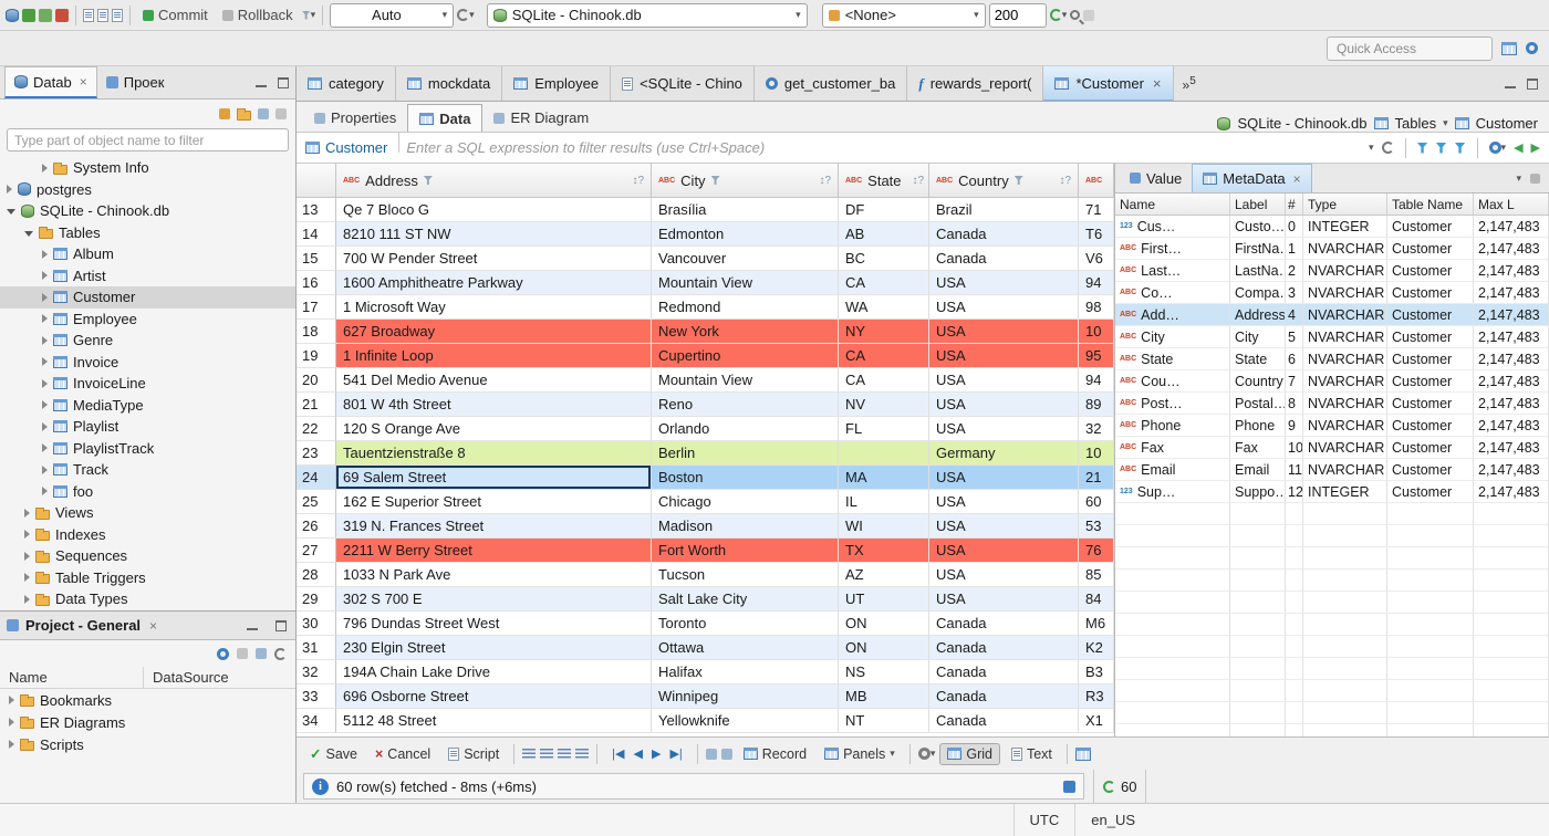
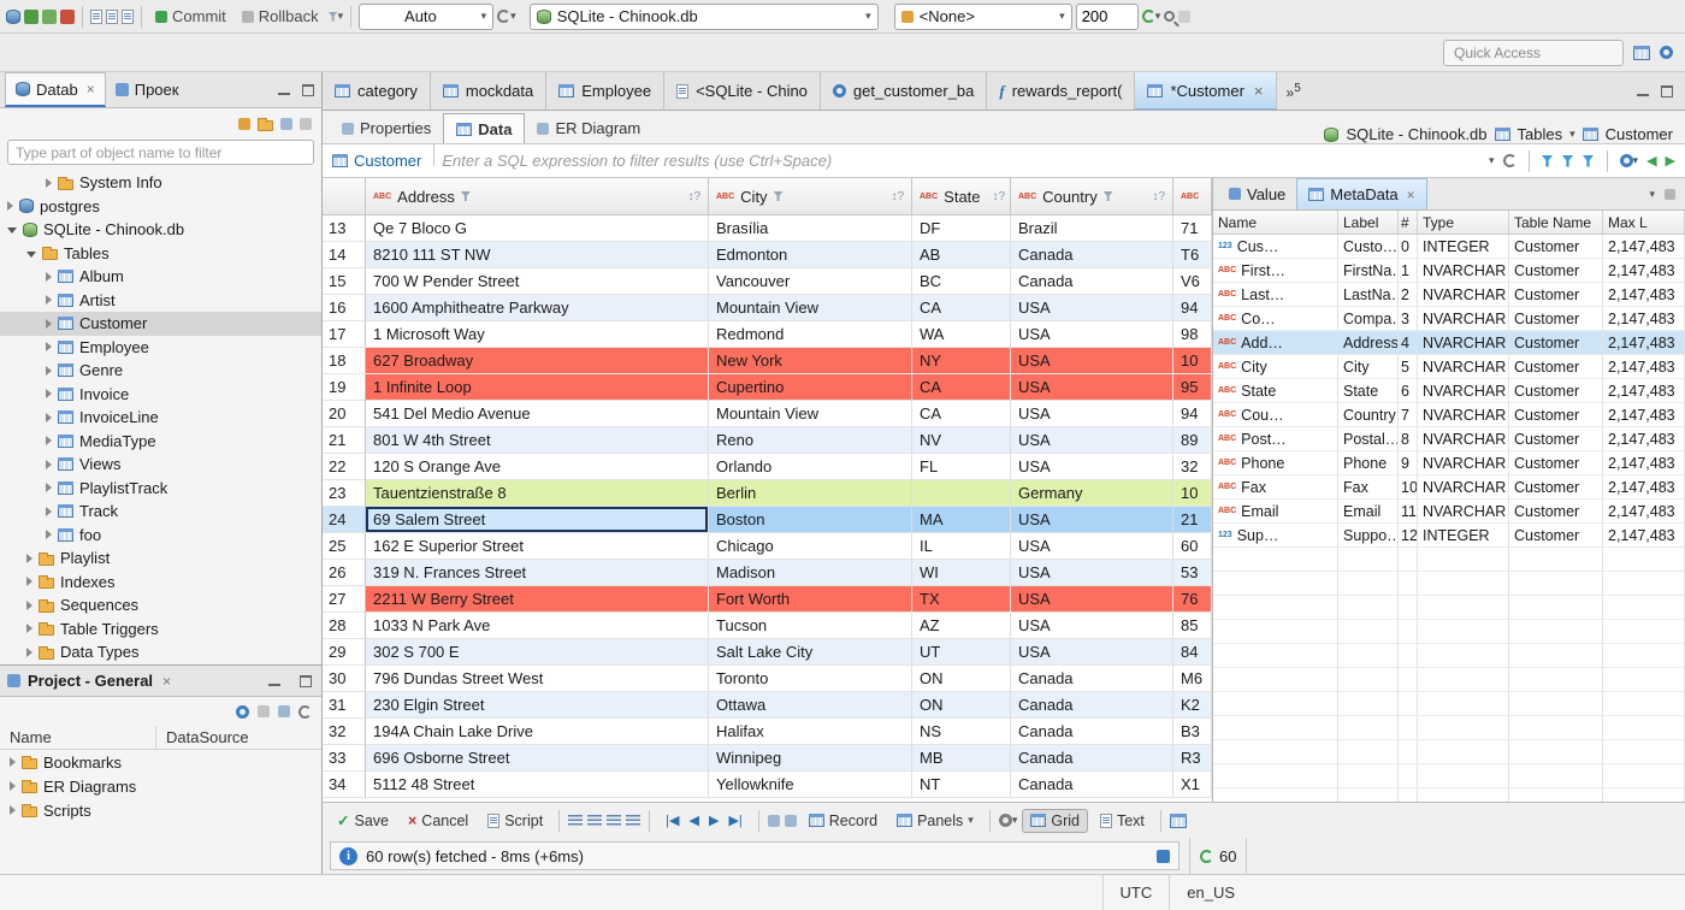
  Commit
  Rollback
  ▾
  Auto
  ▾
  ▾
  SQLite - Chinook.db
  ▾
  <None>
  ▾
  200
  ▾
  Quick Access
  Datab
  ×
  Проек
  Type part of object name to filter
  System Info
  postgres
  SQLite - Chinook.db
  Tables
  Album
  Artist
  Customer
  Employee
  Genre
  Invoice
  InvoiceLine
  MediaType
- Playlist
+ Views
  PlaylistTrack
  Track
  foo
- Views
+ Playlist
  Indexes
  Sequences
  Table Triggers
  Data Types
  Project - General
  ×
  Name
  DataSource
  Bookmarks
  ER Diagrams
  Scripts
  category
  mockdata
  Employee
  <SQLite - Chino
  get_customer_ba
  f
  rewards_report(
  *Customer
  ×
  »5
  Properties
  Data
  ER Diagram
  SQLite - Chinook.db
  Tables
  ▾
  Customer
  Customer
  Enter a SQL expression to filter results (use Ctrl+Space)
  ▾
  ▾
  ◀
  ▶
  Address
  ↕?
  City
  ↕?
  State
  ↕?
  Country
  ↕?
  13
  Qe 7 Bloco G
  Brasília
  DF
  Brazil
  71
  14
  8210 111 ST NW
  Edmonton
  AB
  Canada
  T6
  15
  700 W Pender Street
  Vancouver
  BC
  Canada
  V6
  16
  1600 Amphitheatre Parkway
  Mountain View
  CA
  USA
  94
  17
  1 Microsoft Way
  Redmond
  WA
  USA
  98
  18
  627 Broadway
  New York
  NY
  USA
  10
  19
  1 Infinite Loop
  Cupertino
  CA
  USA
  95
  20
  541 Del Medio Avenue
  Mountain View
  CA
  USA
  94
  21
  801 W 4th Street
  Reno
  NV
  USA
  89
  22
  120 S Orange Ave
  Orlando
  FL
  USA
  32
  23
  Tauentzienstraße 8
  Berlin
  Germany
  10
  24
  69 Salem Street
  Boston
  MA
  USA
  21
  25
  162 E Superior Street
  Chicago
  IL
  USA
  60
  26
  319 N. Frances Street
  Madison
  WI
  USA
  53
  27
  2211 W Berry Street
  Fort Worth
  TX
  USA
  76
  28
  1033 N Park Ave
  Tucson
  AZ
  USA
  85
  29
  302 S 700 E
  Salt Lake City
  UT
  USA
  84
  30
  796 Dundas Street West
  Toronto
  ON
  Canada
  M6
  31
  230 Elgin Street
  Ottawa
  ON
  Canada
  K2
  32
  194A Chain Lake Drive
  Halifax
  NS
  Canada
  B3
  33
  696 Osborne Street
  Winnipeg
  MB
  Canada
  R3
  34
  5112 48 Street
  Yellowknife
  NT
  Canada
  X1
  Value
  MetaData
  ×
  ▾
  Name
  Label
  #
  Type
  Table Name
  Max L
  Cus…
  Custo…
  0
  INTEGER
  Customer
  2,147,483
  First…
  FirstNa
  1
  NVARCHAR
  Customer
  2,147,483
  Last…
  LastNa…
  2
  NVARCHAR
  Customer
  2,147,483
  Co…
  Compa
  3
  NVARCHAR
  Customer
  2,147,483
  Add…
  Address
  4
  NVARCHAR
  Customer
  2,147,483
  City
  City
  5
  NVARCHAR
  Customer
  2,147,483
  State
  State
  6
  NVARCHAR
  Customer
  2,147,483
  Cou…
  Country
  7
  NVARCHAR
  Customer
  2,147,483
  Post…
  Postal…
  8
  NVARCHAR
  Customer
  2,147,483
  Phone
  Phone
  9
  NVARCHAR
  Customer
  2,147,483
  Fax
  Fax
  10
  NVARCHAR
  Customer
  2,147,483
  Email
  Email
  11
  NVARCHAR
  Customer
  2,147,483
  Sup…
  Suppo…
  12
  INTEGER
  Customer
  2,147,483
  ✓
  Save
  ×
  Cancel
  Script
  |◀
  ◀
  ▶
  ▶|
  Record
  Panels
  ▾
  ▾
  Grid
  Text
  i
  60 row(s) fetched - 8ms (+6ms)
  60
  UTC
  en_US
